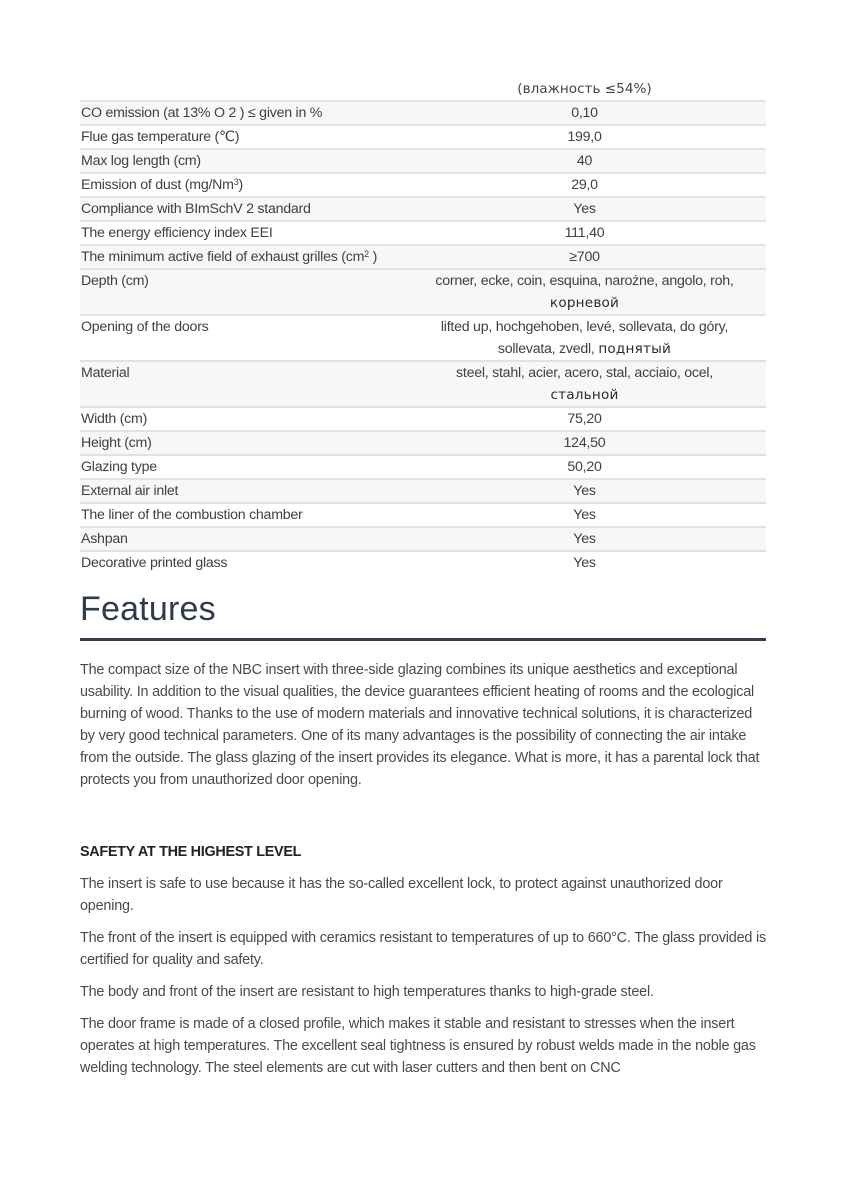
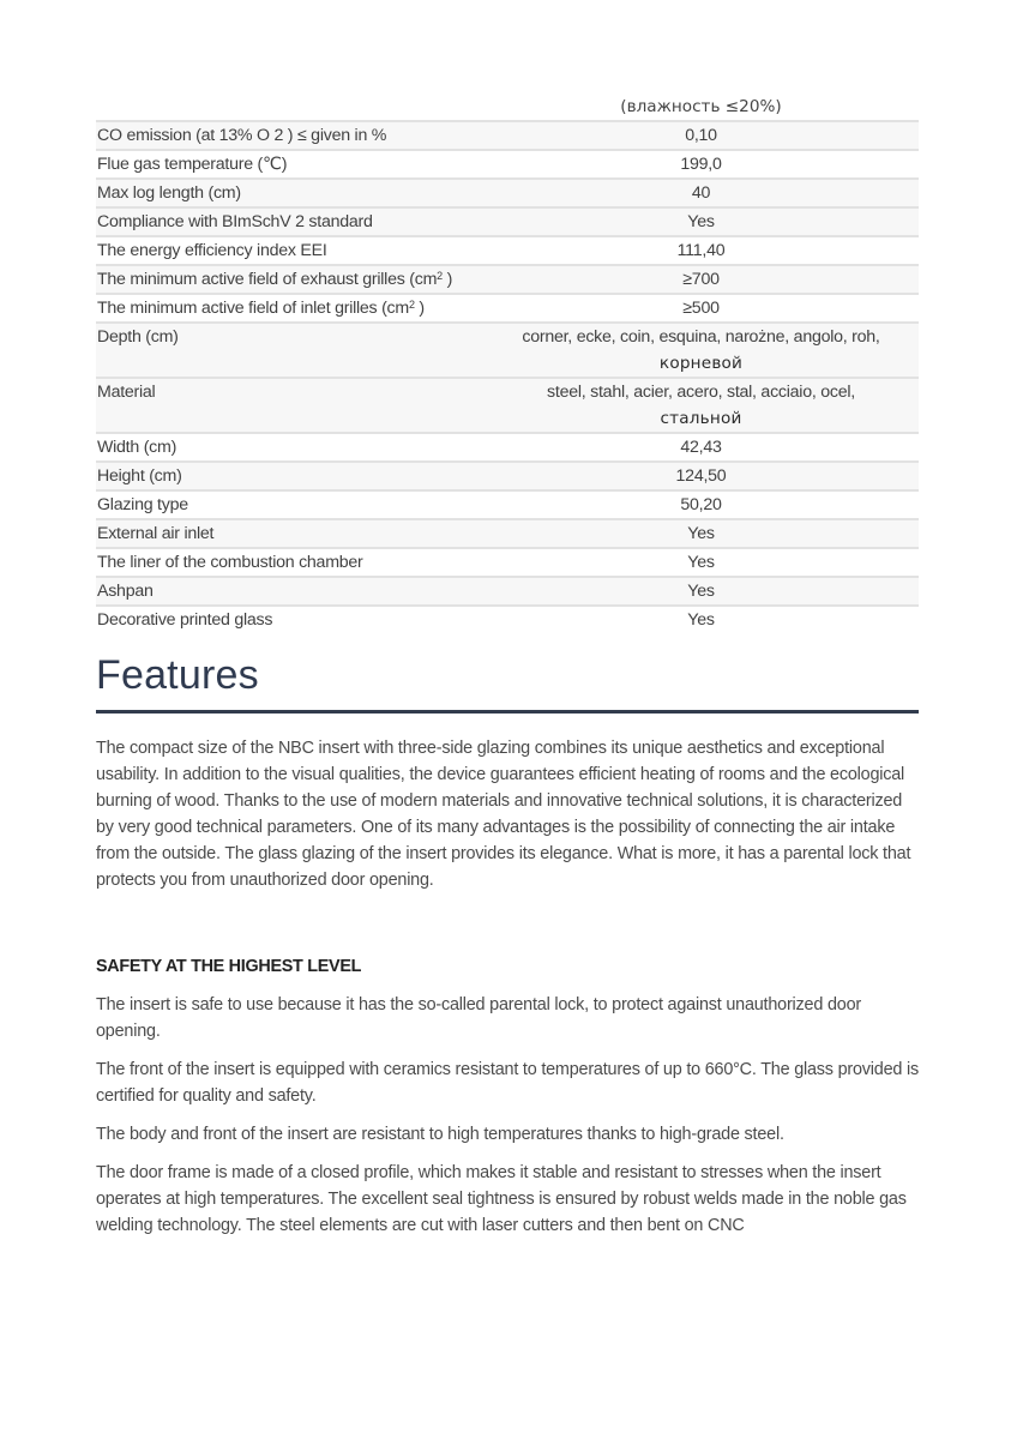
- 	(влажность ≤54%)
+ 	(влажность ≤20%)
  CO emission (at 13% O 2 ) ≤ given in %	0,10
  Flue gas temperature (℃)	199,0
  Max log length (cm)	40
- Emission of dust (mg/Nm3)	29,0
  Compliance with BImSchV 2 standard	Yes
  The energy efficiency index EEI	111,40
  The minimum active field of exhaust grilles (cm2 )	≥700
+ The minimum active field of inlet grilles (cm2 )	≥500
  Depth (cm)	corner, ecke, coin, esquina, narożne, angolo, roh,корневой
- Opening of the doors	lifted up, hochgehoben, levé, sollevata, do góry,sollevata, zvedl, поднятый
  Material	steel, stahl, acier, acero, stal, acciaio, ocel,стальной
- Width (cm)	75,20
+ Width (cm)	42,43
  Height (cm)	124,50
  Glazing type	50,20
  External air inlet	Yes
  The liner of the combustion chamber	Yes
  Ashpan	Yes
  Decorative printed glass	Yes
  Features
  The compact size of the NBC insert with three-side glazing combines its unique aesthetics and exceptional usability. In addition to the visual qualities, the device guarantees efficient heating of rooms and the ecological burning of wood. Thanks to the use of modern materials and innovative technical solutions, it is characterized by very good technical parameters. One of its many advantages is the possibility of connecting the air intake from the outside. The glass glazing of the insert provides its elegance. What is more, it has a parental lock that protects you from unauthorized door opening.
  SAFETY AT THE HIGHEST LEVEL
- The insert is safe to use because it has the so-called excellent lock, to protect against unauthorized door opening.
+ The insert is safe to use because it has the so-called parental lock, to protect against unauthorized door opening.
  The front of the insert is equipped with ceramics resistant to temperatures of up to 660°C. The glass provided is certified for quality and safety.
  The body and front of the insert are resistant to high temperatures thanks to high-grade steel.
  The door frame is made of a closed profile, which makes it stable and resistant to stresses when the insert operates at high temperatures. The excellent seal tightness is ensured by robust welds made in the noble gas welding technology. The steel elements are cut with laser cutters and then bent on CNC
